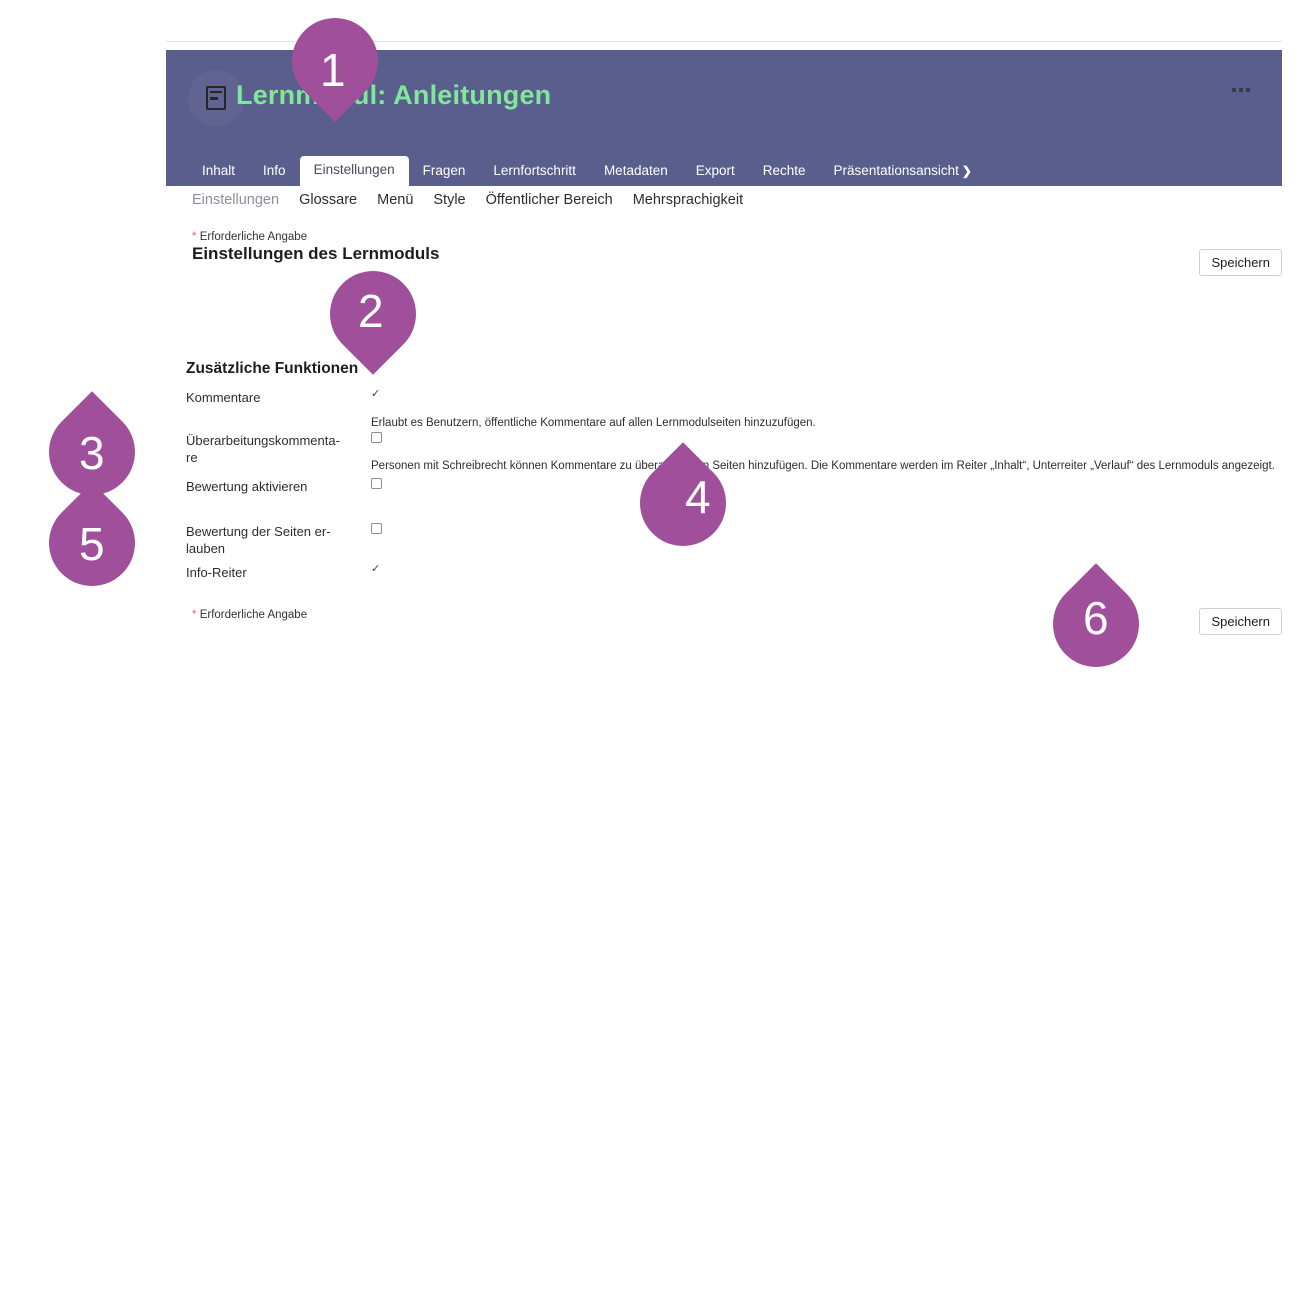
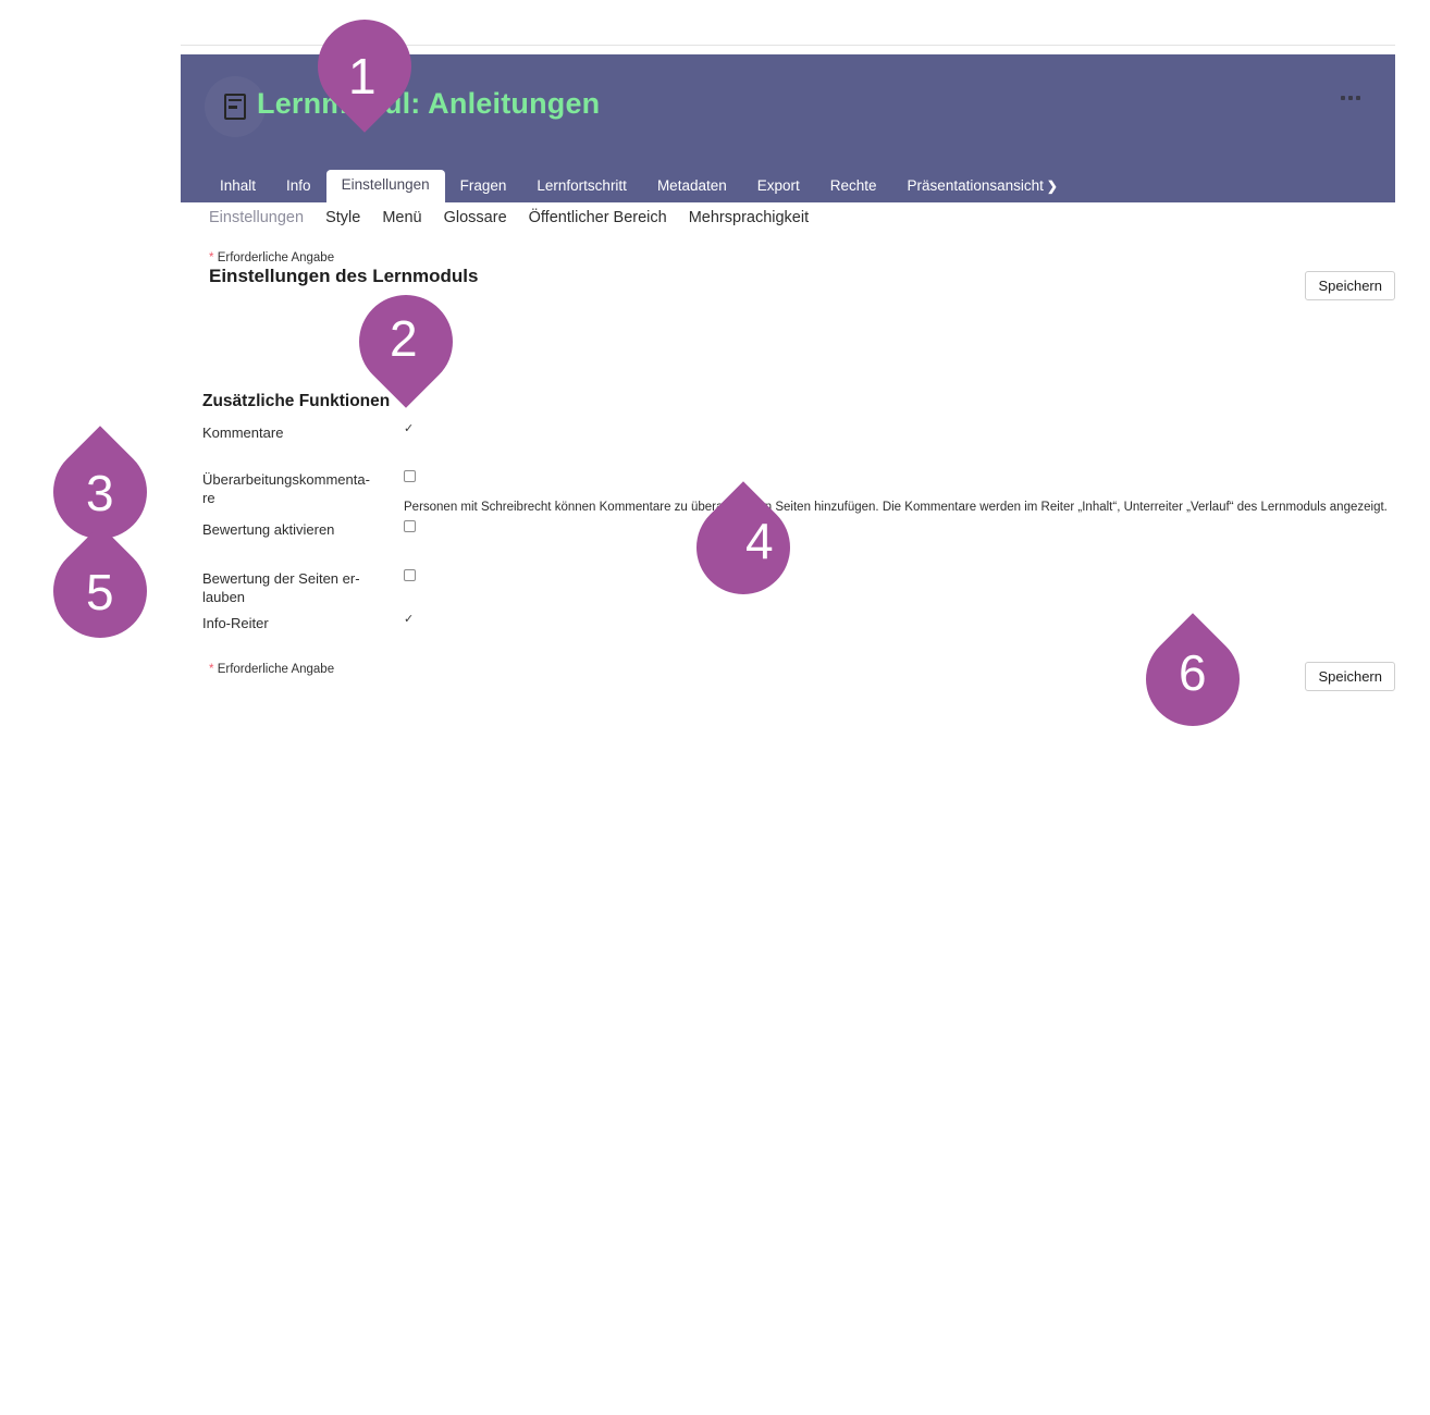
  Lernl: Anleitungen
  Inhalt
  Info
  Einstellungen
  Fragen
  Lernfortschritt
  Metadaten
  Export
  Rechte
  Präsentationsansicht ❯
  Einstellungen
- Glossare
+ Style
  Menü
- Style
+ Glossare
  Öffentlicher Bereich
  Mehrsprachigkeit
  * Erforderliche Angabe
  Einstellungen des Lernmoduls
  Speichern
  Zusätzliche Funktionen
  Kommentare
  ✓
- Erlaubt es Benutzern, öffentliche Kommentare auf allen Lernmodulseiten hinzuzufügen.
  Überarbeitungskommenta-
  re
  Personen mit Schreibrecht können Kommentare zu über Seiten hinzufügen. Die Kommentare werden im Reiter „Inhalt“, Unterreiter „Verlauf“ des Lernmoduls angezeigt.
  Bewertung aktivieren
  Bewertung der Seiten er-
  lauben
  Info-Reiter
  ✓
  * Erforderliche Angabe
  Speichern
  1
  2
  3
  4
  5
  6
